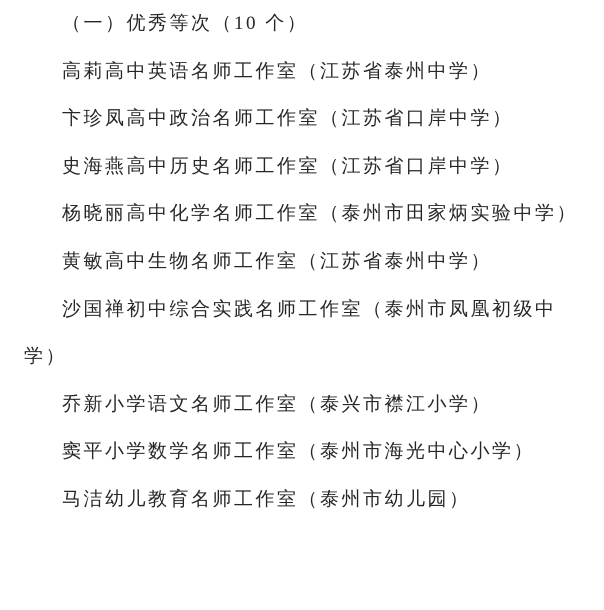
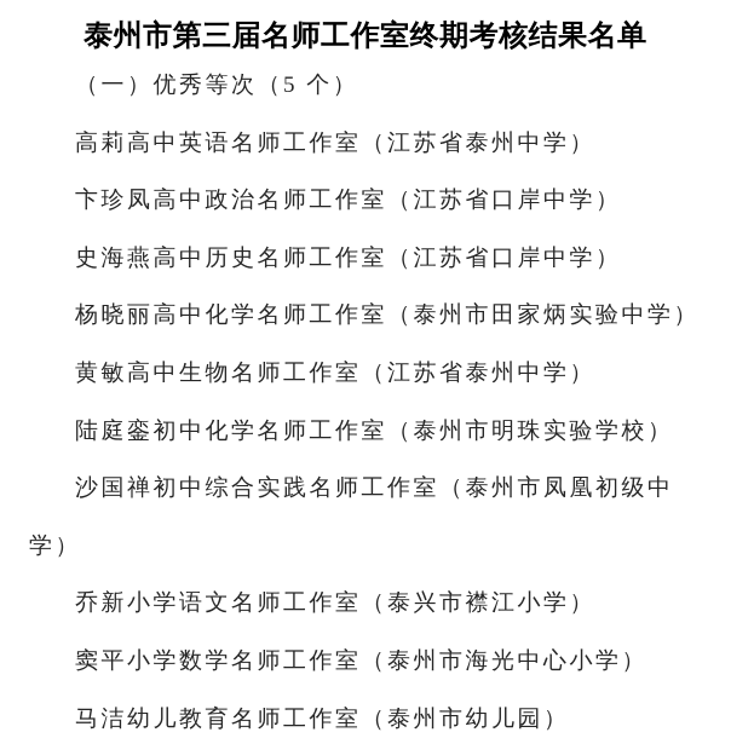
+ 泰州市第三届名师工作室终期考核结果名单
- （一）优秀等次（10 个）
+ （一）优秀等次（5 个）
  高莉高中英语名师工作室（江苏省泰州中学）
  卞珍凤高中政治名师工作室（江苏省口岸中学）
  史海燕高中历史名师工作室（江苏省口岸中学）
  杨晓丽高中化学名师工作室（泰州市田家炳实验中学）
  黄敏高中生物名师工作室（江苏省泰州中学）
+ 陆庭銮初中化学名师工作室（泰州市明珠实验学校）
  沙国禅初中综合实践名师工作室（泰州市凤凰初级中学）
  乔新小学语文名师工作室（泰兴市襟江小学）
  窦平小学数学名师工作室（泰州市海光中心小学）
  马洁幼儿教育名师工作室（泰州市幼儿园）
